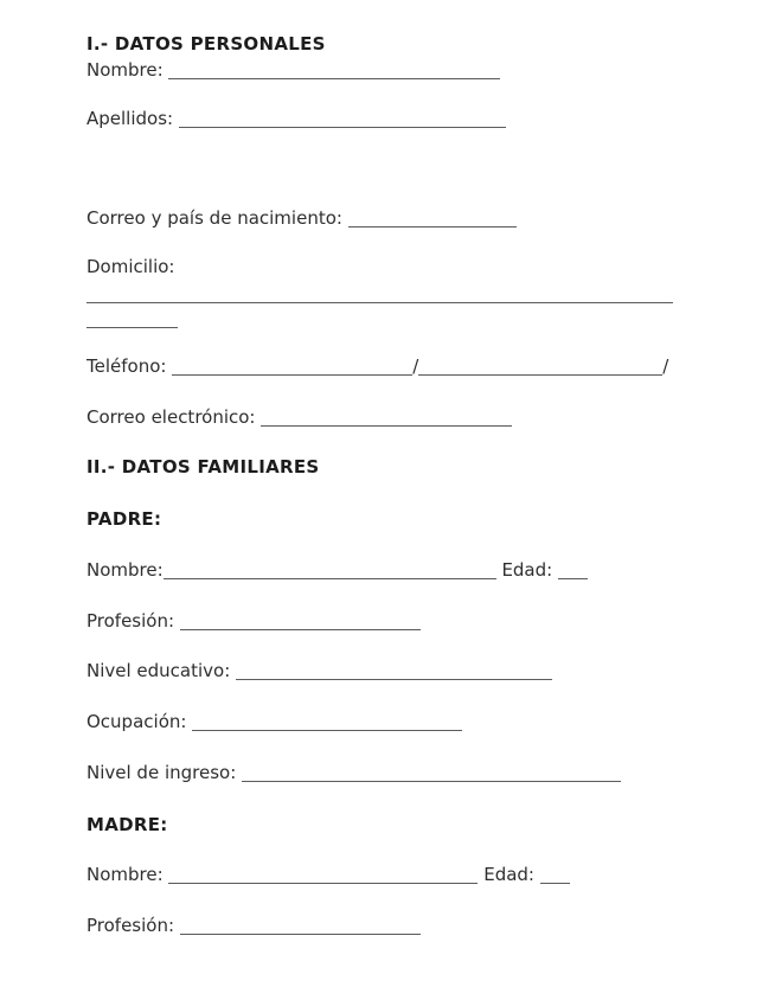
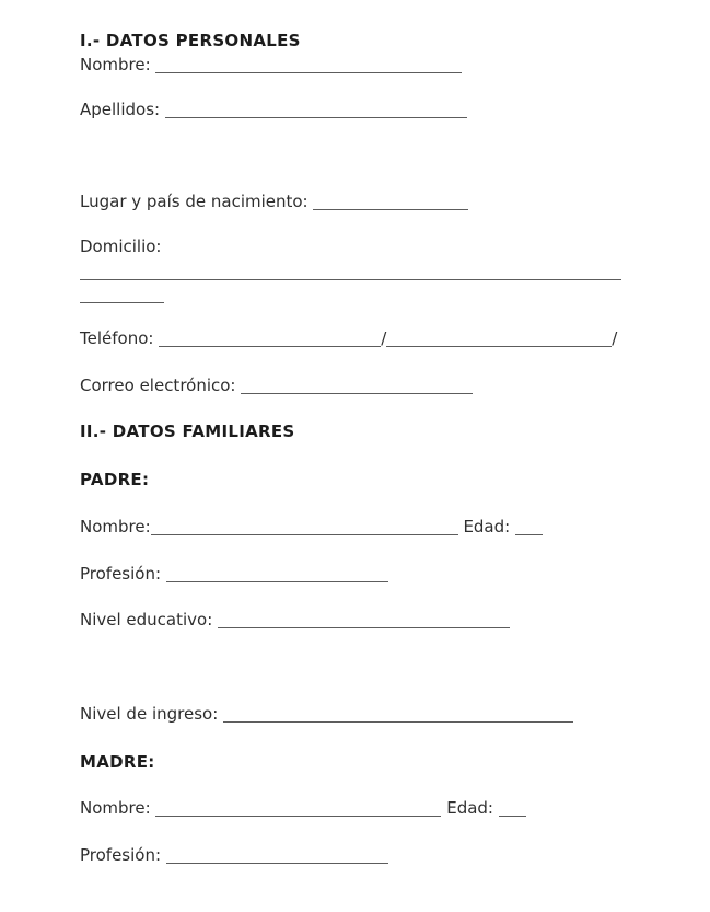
  I.- DATOS PERSONALES
  Nombre:
  Apellidos:
- Correo y país de nacimiento:
+ Lugar y país de nacimiento:
  Domicilio:
  Teléfono: / /
  Correo electrónico:
  II.- DATOS FAMILIARES
  PADRE:
  Nombre: Edad:
  Profesión:
  Nivel educativo:
- Ocupación:
  Nivel de ingreso:
  MADRE:
  Nombre: Edad:
  Profesión:
